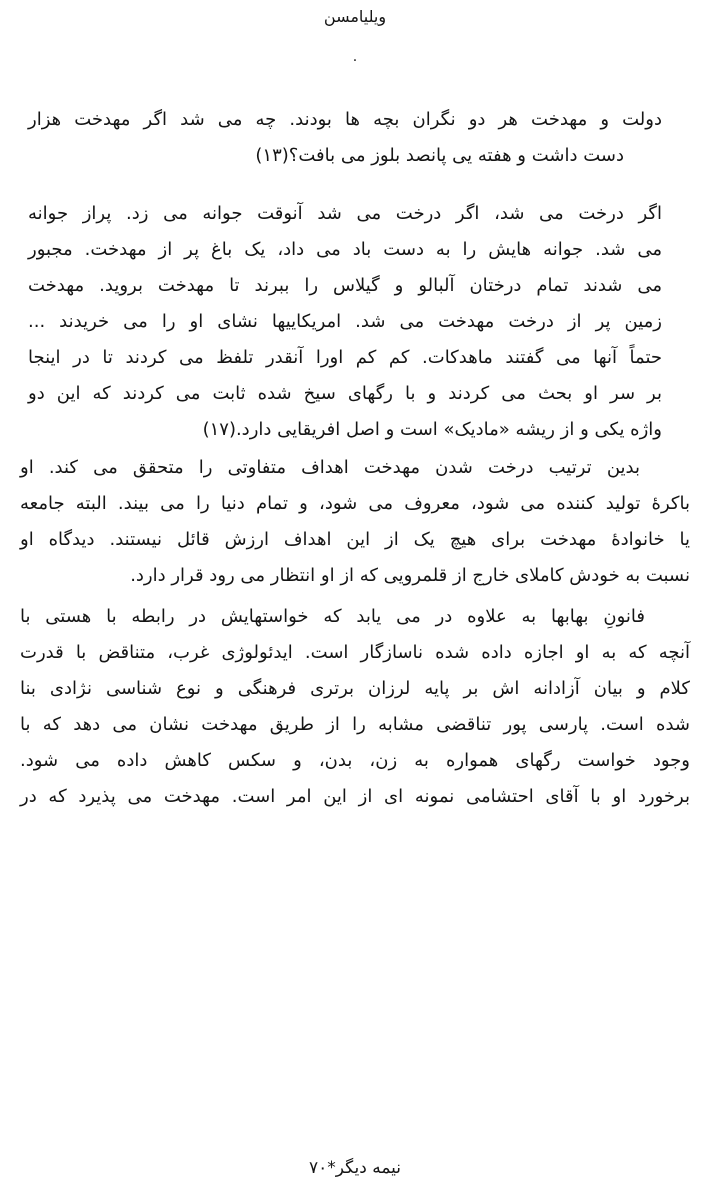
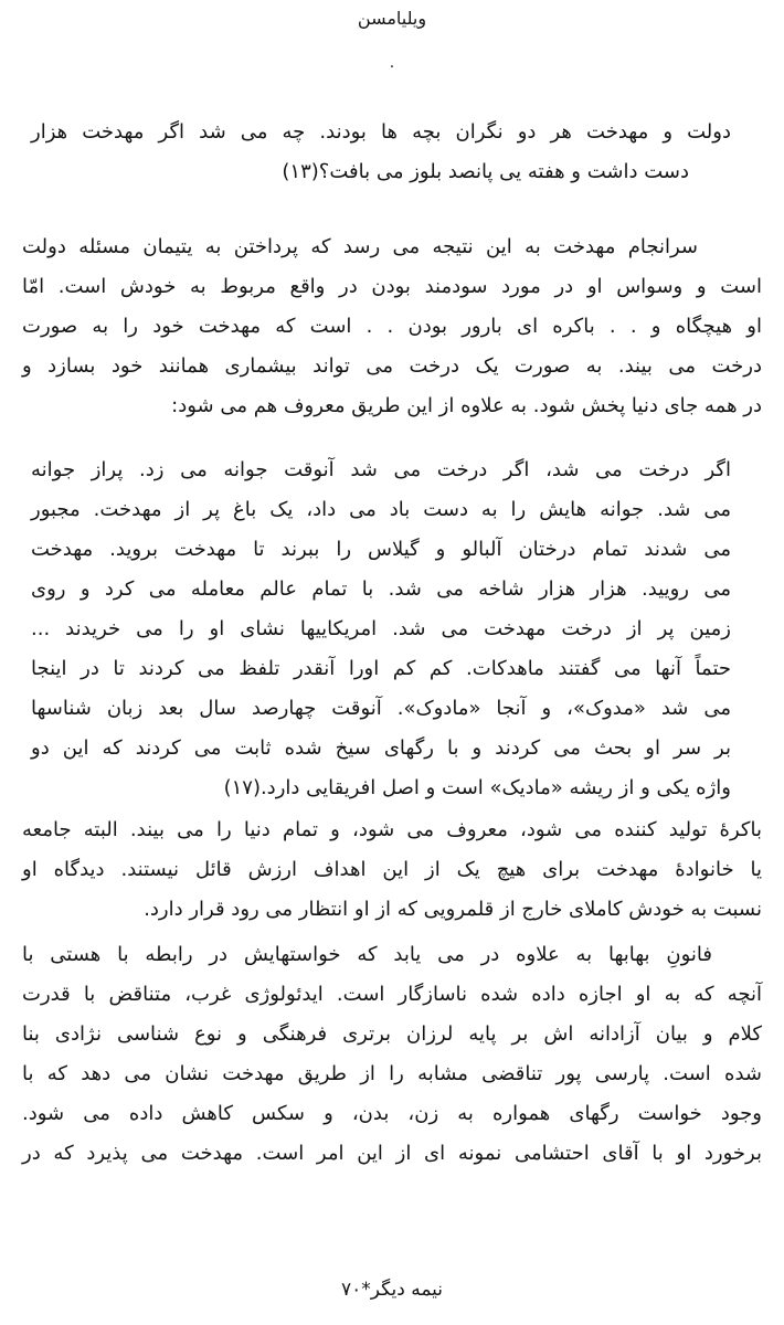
  ويليامسن
  .
  دولت و مهدخت هر دو نگران بچه ها بودند. چه می شد اگر مهدخت هزار
  دست داشت و هفته یی پانصد بلوز می بافت؟(۱۳)
+ سرانجام مهدخت به این نتیجه می رسد که پرداختن به یتیمان مسئله دولت
+ است و وسواس او در مورد سودمند بودن در واقع مربوط به خودش است. امّا
+ او هیچگاه و . . باکره ای بارور بودن . . است که مهدخت خود را به صورت
+ درخت می بیند. به صورت یک درخت می تواند بیشماری همانند خود بسازد و
+ در همه جای دنیا پخش شود. به علاوه از این طریق معروف هم می شود:
  اگر درخت می شد، اگر درخت می شد آنوقت جوانه می زد. پراز جوانه
  می شد. جوانه هایش را به دست باد می داد، یک باغ پر از مهدخت. مجبور
  می شدند تمام درختان آلبالو و گیلاس را ببرند تا مهدخت بروید. مهدخت
+ می رویید. هزار هزار شاخه می شد. با تمام عالم معامله می کرد و روی
  زمین پر از درخت مهدخت می شد. امریکاییها نشای او را می خریدند ...
  حتماً آنها می گفتند ماهدکات. کم کم اورا آنقدر تلفظ می کردند تا در اینجا
+ می شد «مدوک»، و آنجا «مادوک». آنوقت چهارصد سال بعد زبان شناسها
  بر سر او بحث می کردند و با رگهای سیخ شده ثابت می کردند که این دو
  واژه یکی و از ریشه «مادیک» است و اصل افریقایی دارد.(۱۷)
- بدین ترتیب درخت شدن مهدخت اهداف متفاوتی را متحقق می کند. او
  باکرهٔ تولید کننده می شود، معروف می شود، و تمام دنیا را می بیند. البته جامعه
  یا خانوادهٔ مهدخت برای هیچ یک از این اهداف ارزش قائل نیستند. دیدگاه او
  نسبت به خودش کاملای خارج از قلمرویی که از او انتظار می رود قرار دارد.
  فانونِ بهابها به علاوه در می یابد که خواستهایش در رابطه با هستی با
  آنچه که به او اجازه داده شده ناسازگار است. ایدئولوژی غرب، متناقض با قدرت
  کلام و بیان آزادانه اش بر پایه لرزان برتری فرهنگی و نوع شناسی نژادی بنا
  شده است. پارسی پور تناقضی مشابه را از طریق مهدخت نشان می دهد که با
  وجود خواست رگهای همواره به زن، بدن، و سکس کاهش داده می شود.
  برخورد او با آقای احتشامی نمونه ای از این امر است. مهدخت می پذیرد که در
  نیمه دیگر*۷۰
